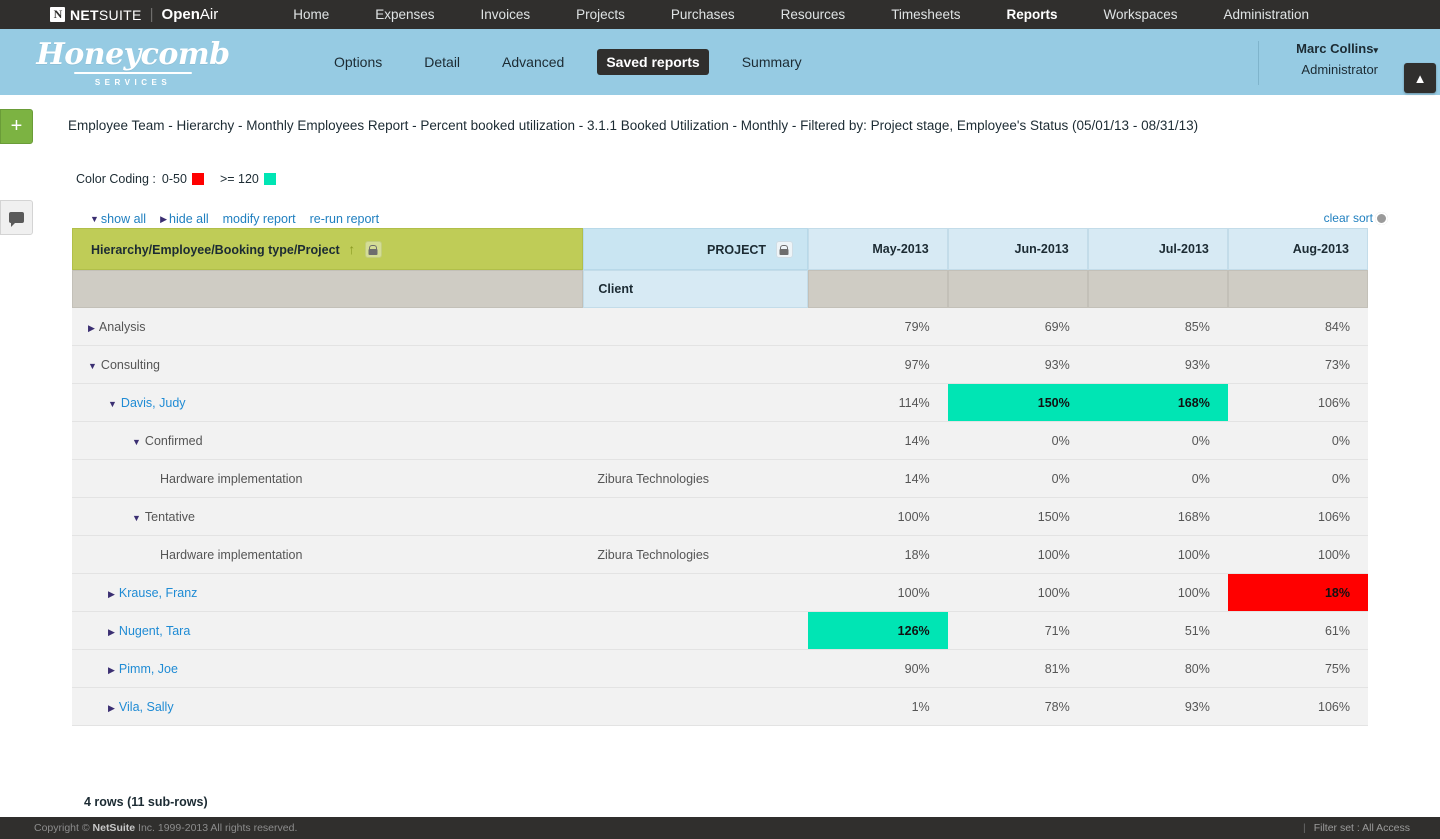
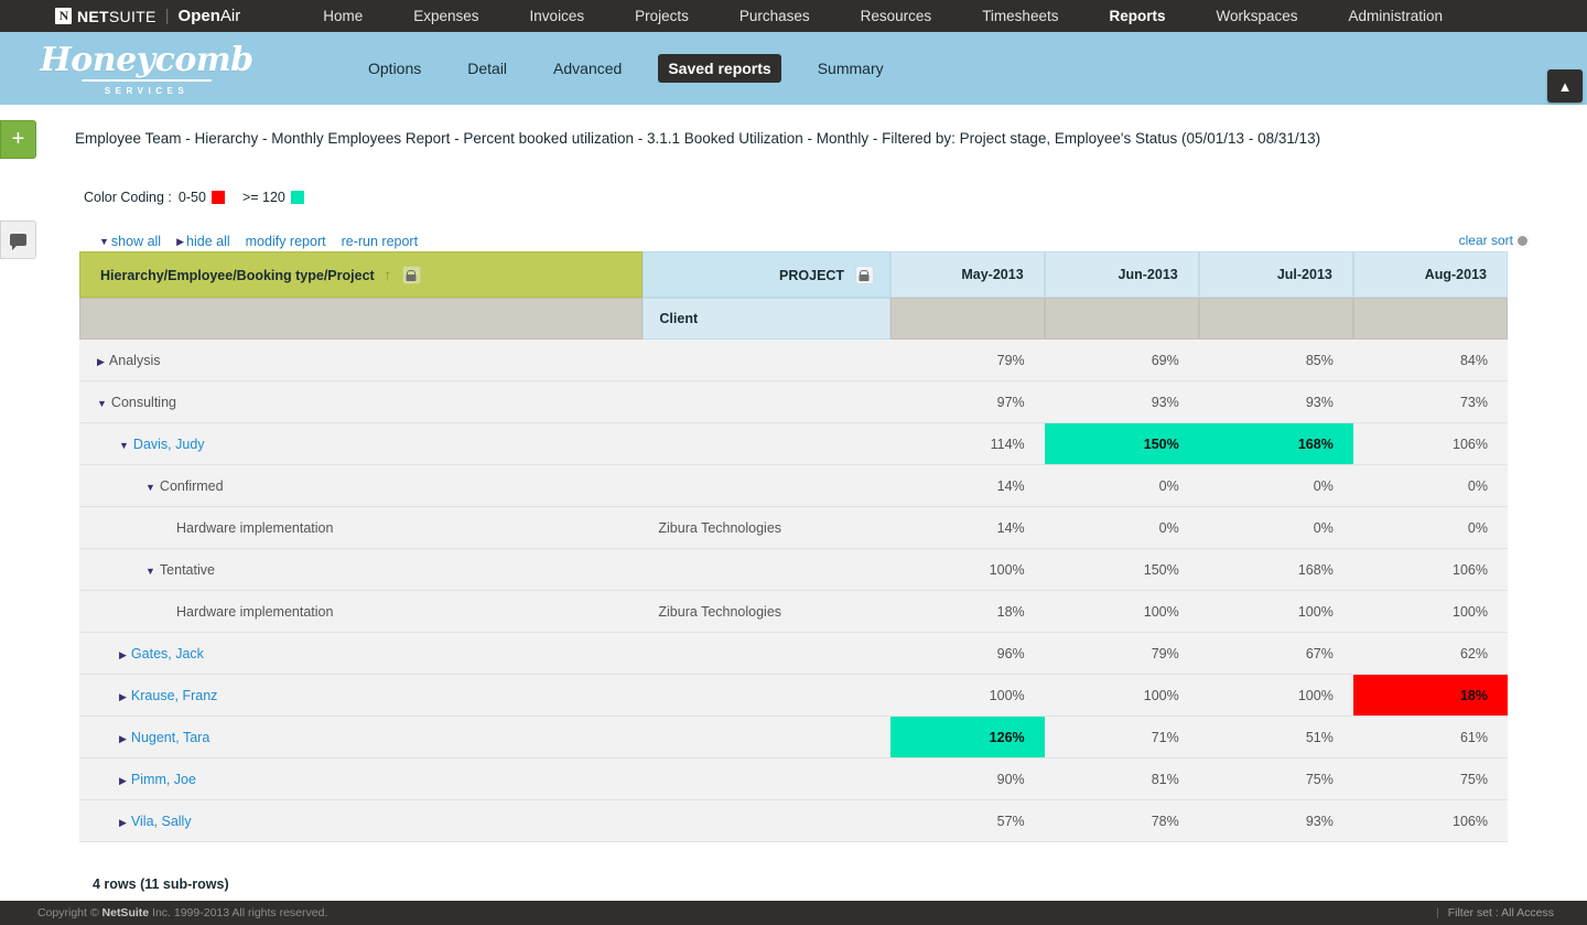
  N
  NETSUITE
  |
  OpenAir
  Home
  Expenses
  Invoices
  Projects
  Purchases
  Resources
  Timesheets
  Reports
  Workspaces
  Administration
  Honeycomb
  SERVICES
  Options
  Detail
  Advanced
  Saved reports
  Summary
- Marc Collins▾
- Administrator
  ▲
  +
  Employee Team - Hierarchy - Monthly Employees Report - Percent booked utilization - 3.1.1 Booked Utilization - Monthly - Filtered by: Project stage, Employee's Status (05/01/13 - 08/31/13)
  Color Coding :
  0-50
  >= 120
  ▼
  show all
  ▶
  hide all
  modify report
  re-run report
  clear sort
  Hierarchy/Employee/Booking type/Project ↑	PROJECT	May-2013	Jun-2013	Jul-2013	Aug-2013
  	Client
  ▶ Analysis		79%	69%	85%	84%
  ▼ Consulting		97%	93%	93%	73%
  ▼ Davis, Judy		114%	150%	168%	106%
  ▼ Confirmed		14%	0%	0%	0%
  Hardware implementation	Zibura Technologies	14%	0%	0%	0%
  ▼ Tentative		100%	150%	168%	106%
  Hardware implementation	Zibura Technologies	18%	100%	100%	100%
+ ▶ Gates, Jack		96%	79%	67%	62%
  ▶ Krause, Franz		100%	100%	100%	18%
  ▶ Nugent, Tara		126%	71%	51%	61%
- ▶ Pimm, Joe		90%	81%	80%	75%
+ ▶ Pimm, Joe		90%	81%	75%	75%
- ▶ Vila, Sally		1%	78%	93%	106%
+ ▶ Vila, Sally		57%	78%	93%	106%
  4 rows (11 sub-rows)
  Copyright © NetSuite Inc. 1999-2013 All rights reserved.
  | Filter set : All Access
